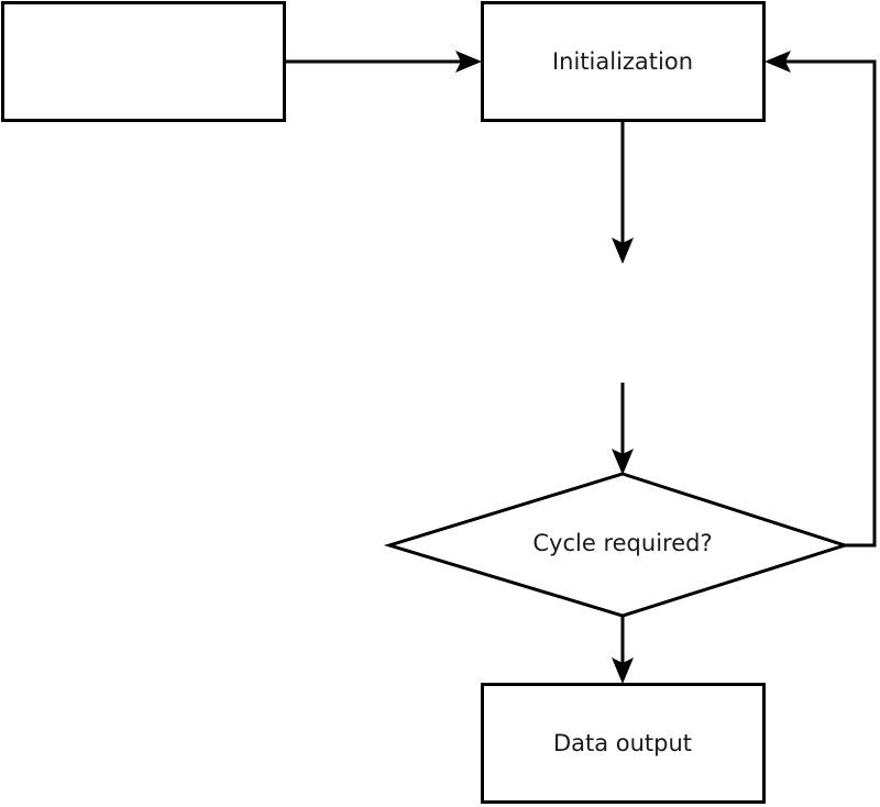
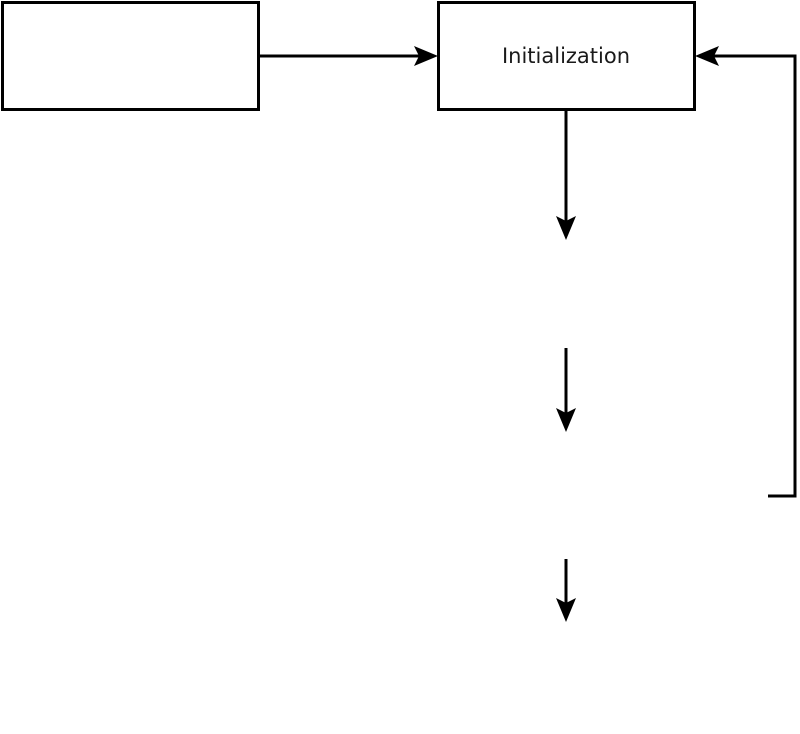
  Initialization
- Cycle required?
- Data output
